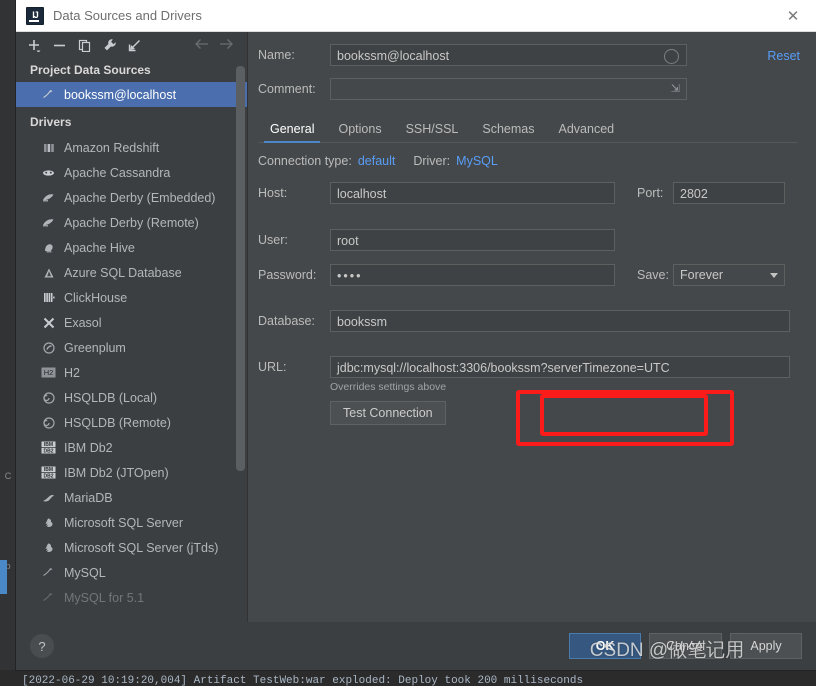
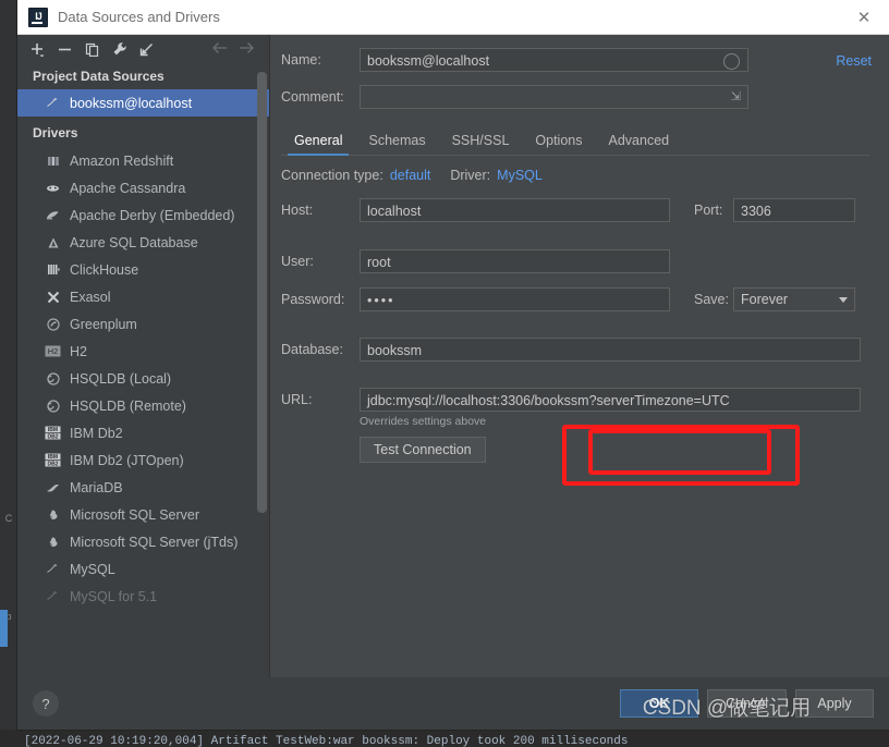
  C
  p
- [2022-06-29 10:19:20,004] Artifact TestWeb:war exploded: Deploy took 200 milliseconds
+ [2022-06-29 10:19:20,004] Artifact TestWeb:war bookssm: Deploy took 200 milliseconds
  Data Sources and Drivers
  ✕
  Project Data Sources
  bookssm@localhost
  Drivers
  Amazon Redshift
  Apache Cassandra
  Apache Derby (Embedded)
- Apache Derby (Remote)
- Apache Hive
  Azure SQL Database
  ClickHouse
  Exasol
  Greenplum
  H2
  H2
  HSQLDB (Local)
  HSQLDB (Remote)
  IBM Db2
  IBM Db2 (JTOpen)
  MariaDB
  Microsoft SQL Server
  Microsoft SQL Server (jTds)
  MySQL
  MySQL for 5.1
  Reset
  Name:
  bookssm@localhost
  Comment:
  ⇲
  General
- Options
+ Schemas
  SSH/SSL
- Schemas
+ Options
  Advanced
  Connection type:
  default
  Driver:
  MySQL
  Host:
  localhost
  Port:
- 2802
+ 3306
  User:
  root
  Password:
  ••••
  Save:
  Forever
  Database:
  bookssm
  URL:
  jdbc:mysql://localhost:3306/bookssm?serverTimezone=UTC
  Overrides settings above
  Test Connection
  ?
  OK
  Cancel
  Apply
  CSDN @做笔记用
